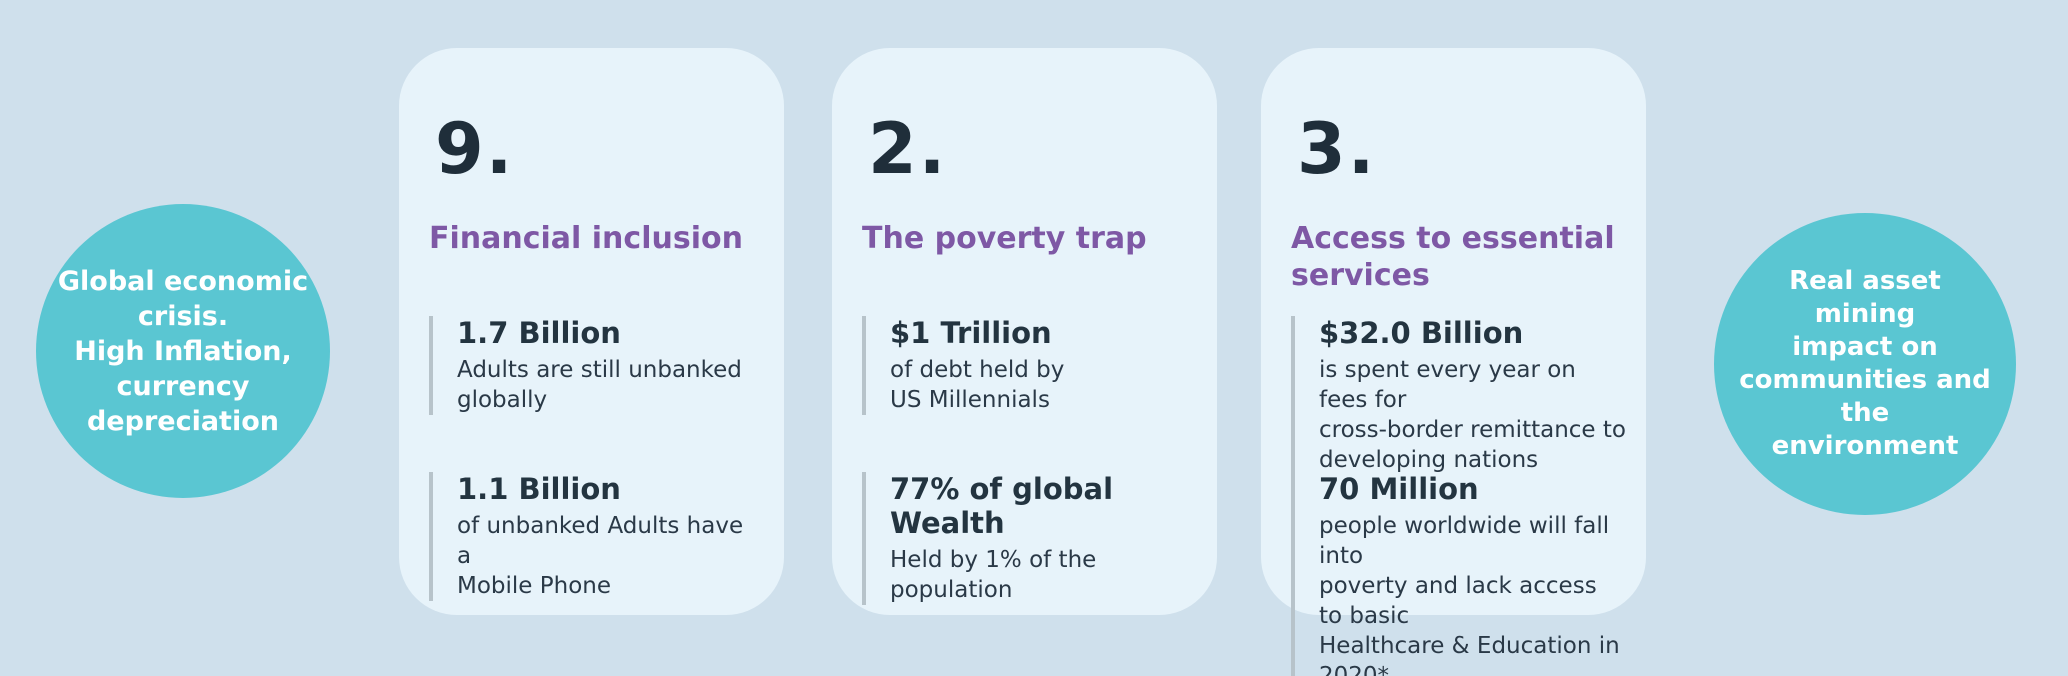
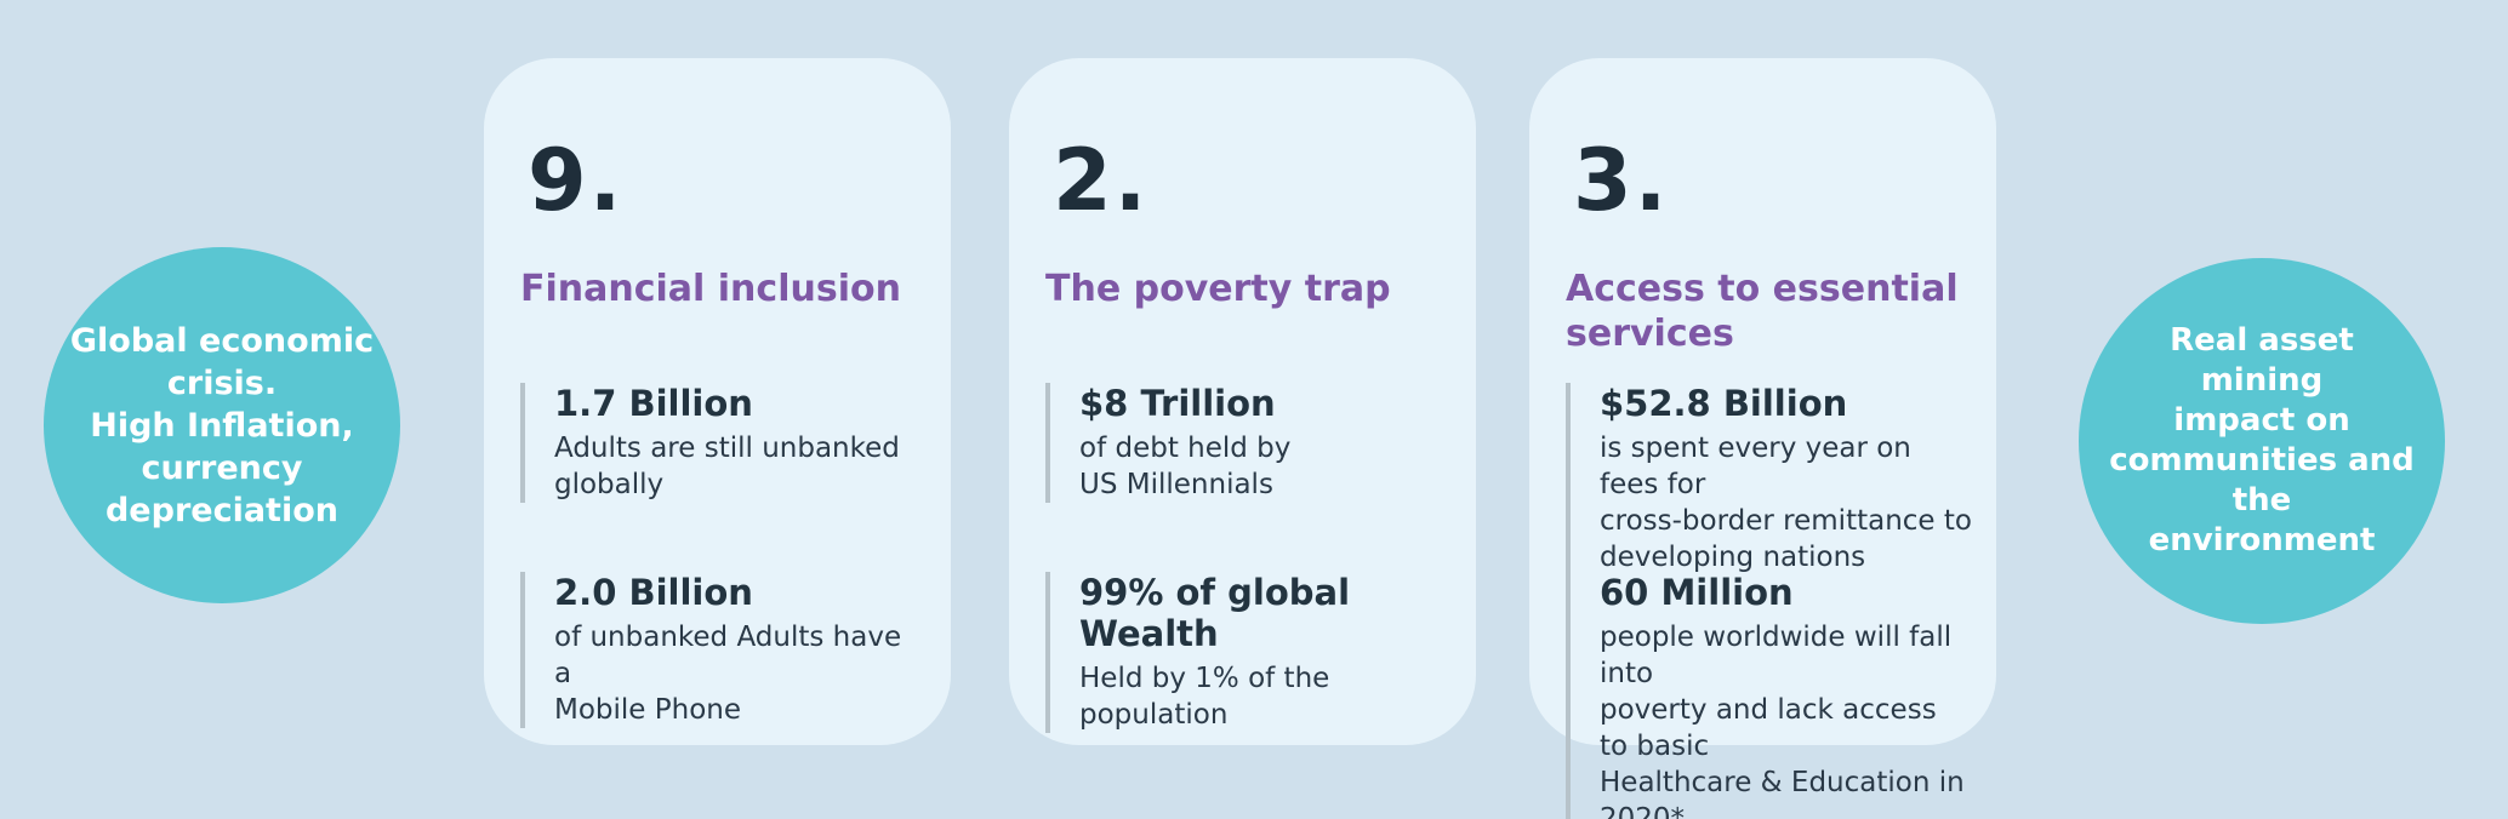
  Global economic
  crisis.
  High Inflation,
  currency
  depreciation
  9.
  Financial inclusion
  1.7 Billion
  Adults are still unbanked
  globally
- 1.1 Billion
+ 2.0 Billion
  of unbanked Adults have a
  Mobile Phone
  2.
  The poverty trap
- $1 Trillion
+ $8 Trillion
  of debt held by
  US Millennials
- 77% of global Wealth
+ 99% of global Wealth
  Held by 1% of the
  population
  3.
  Access to essential
  services
- $32.0 Billion
+ $52.8 Billion
  is spent every year on fees for
  cross-border remittance to
  developing nations
- 70 Million
+ 60 Million
  people worldwide will fall into
  poverty and lack access to basic
  Healthcare & Education in
  Real asset mining
  impact on
  communities and the
  environment
